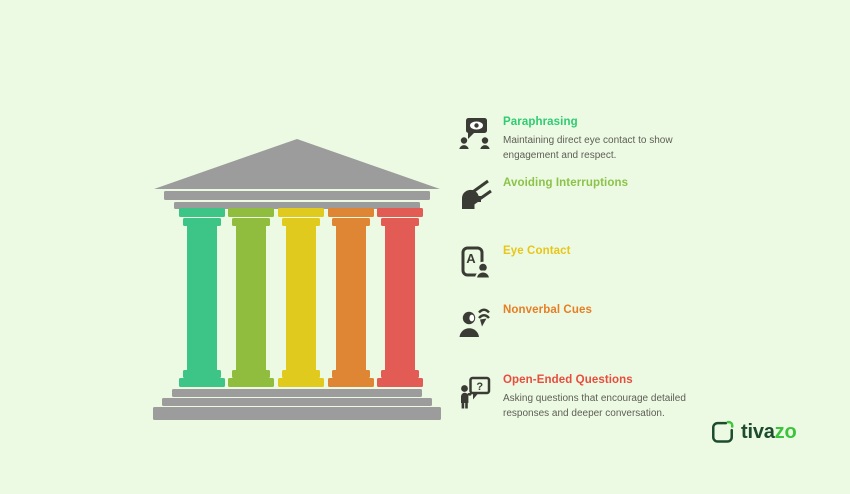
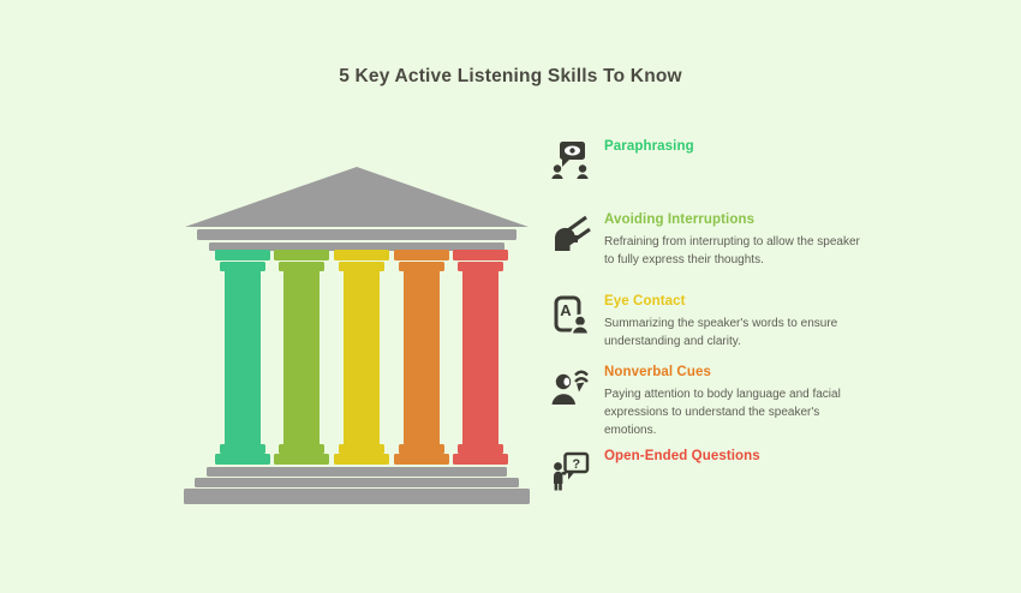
+ 5 Key Active Listening Skills To Know
  Paraphrasing
- Maintaining direct eye contact to show engagement and respect.
  Avoiding Interruptions
+ Refraining from interrupting to allow the speaker to fully express their thoughts.
  A
  Eye Contact
+ Summarizing the speaker's words to ensure understanding and clarity.
  Nonverbal Cues
+ Paying attention to body language and facial expressions to understand the speaker's emotions.
  ?
  Open-Ended Questions
- Asking questions that encourage detailed responses and deeper conversation.
- tivazo
